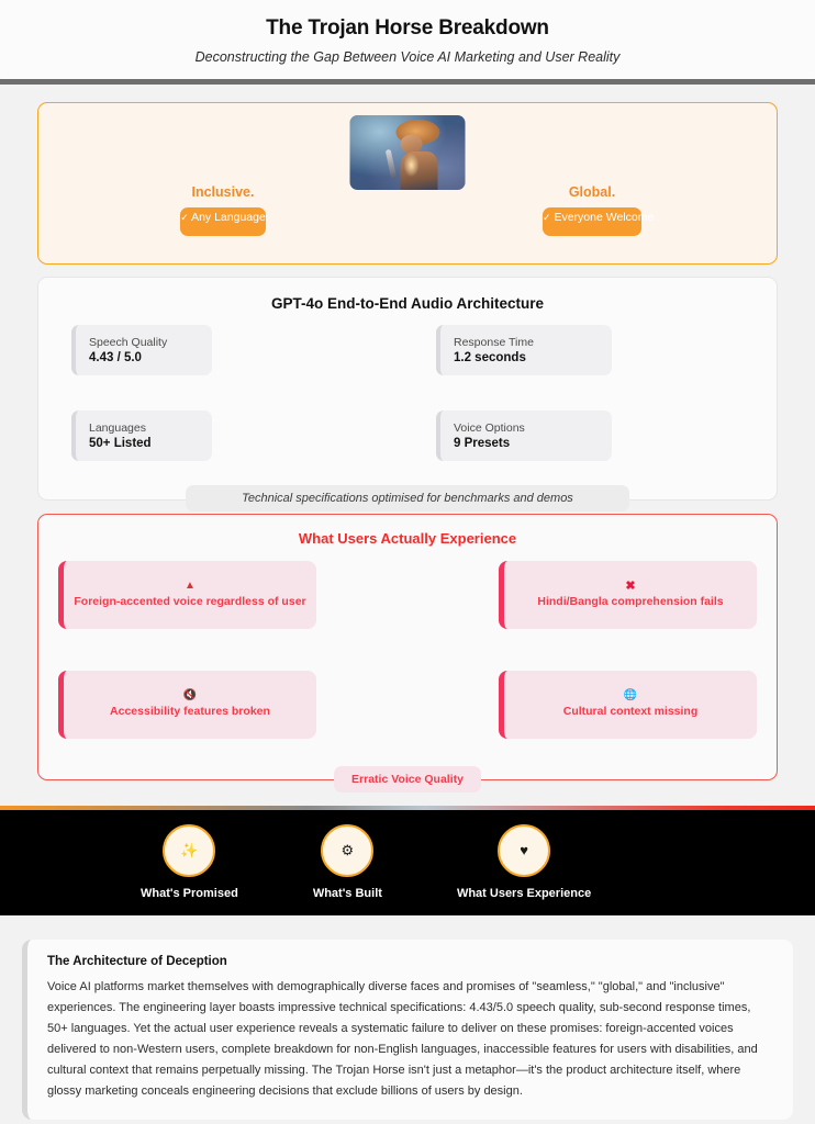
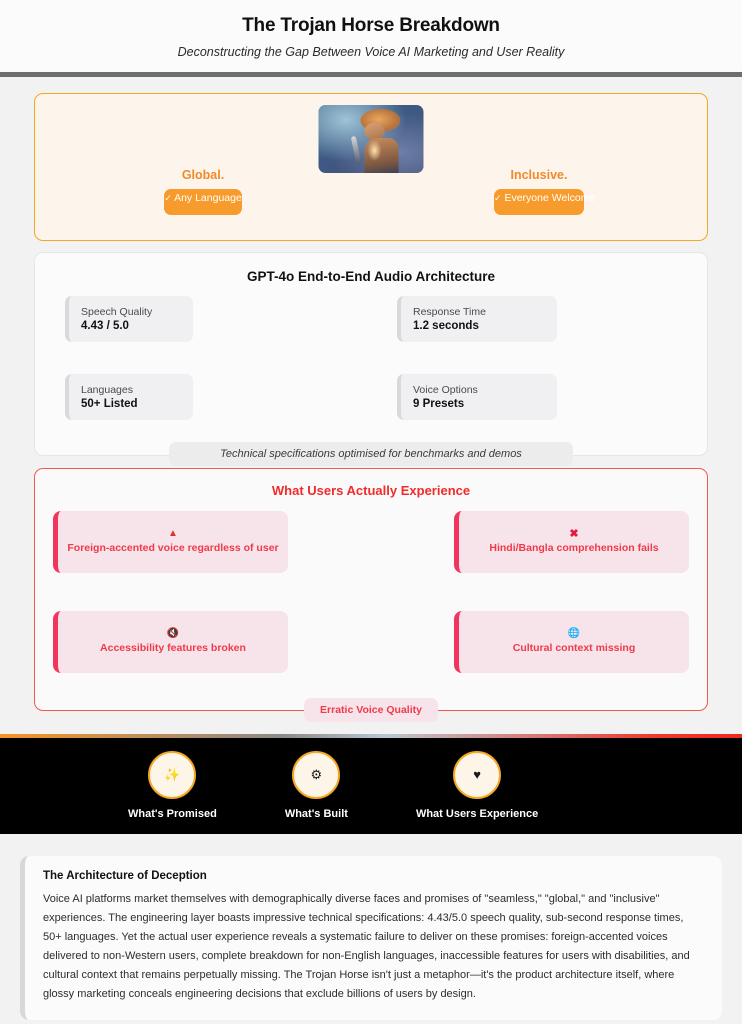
  The Trojan Horse Breakdown
  Deconstructing the Gap Between Voice AI Marketing and User Reality
- Inclusive.
+ Global.
  ✓ Any Language
- Global.
+ Inclusive.
  ✓ Everyone Welcome
  GPT-4o End-to-End Audio Architecture
  Speech Quality
  4.43 / 5.0
  Response Time
  1.2 seconds
  Languages
  50+ Listed
  Voice Options
  9 Presets
  Technical specifications optimised for benchmarks and demos
  What Users Actually Experience
  ▲
  Foreign-accented voice regardless of user
  ✖
  Hindi/Bangla comprehension fails
  🔇
  Accessibility features broken
  🌐
  Cultural context missing
  Erratic Voice Quality
  ✨
  What's Promised
  ⚙
  What's Built
  ♥
  What Users Experience
  The Architecture of Deception
  Voice AI platforms market themselves with demographically diverse faces and promises of "seamless," "global," and "inclusive" experiences. The engineering layer boasts impressive technical specifications: 4.43/5.0 speech quality, sub-second response times, 50+ languages. Yet the actual user experience reveals a systematic failure to deliver on these promises: foreign-accented voices delivered to non-Western users, complete breakdown for non-English languages, inaccessible features for users with disabilities, and cultural context that remains perpetually missing. The Trojan Horse isn't just a metaphor—it's the product architecture itself, where glossy marketing conceals engineering decisions that exclude billions of users by design.
